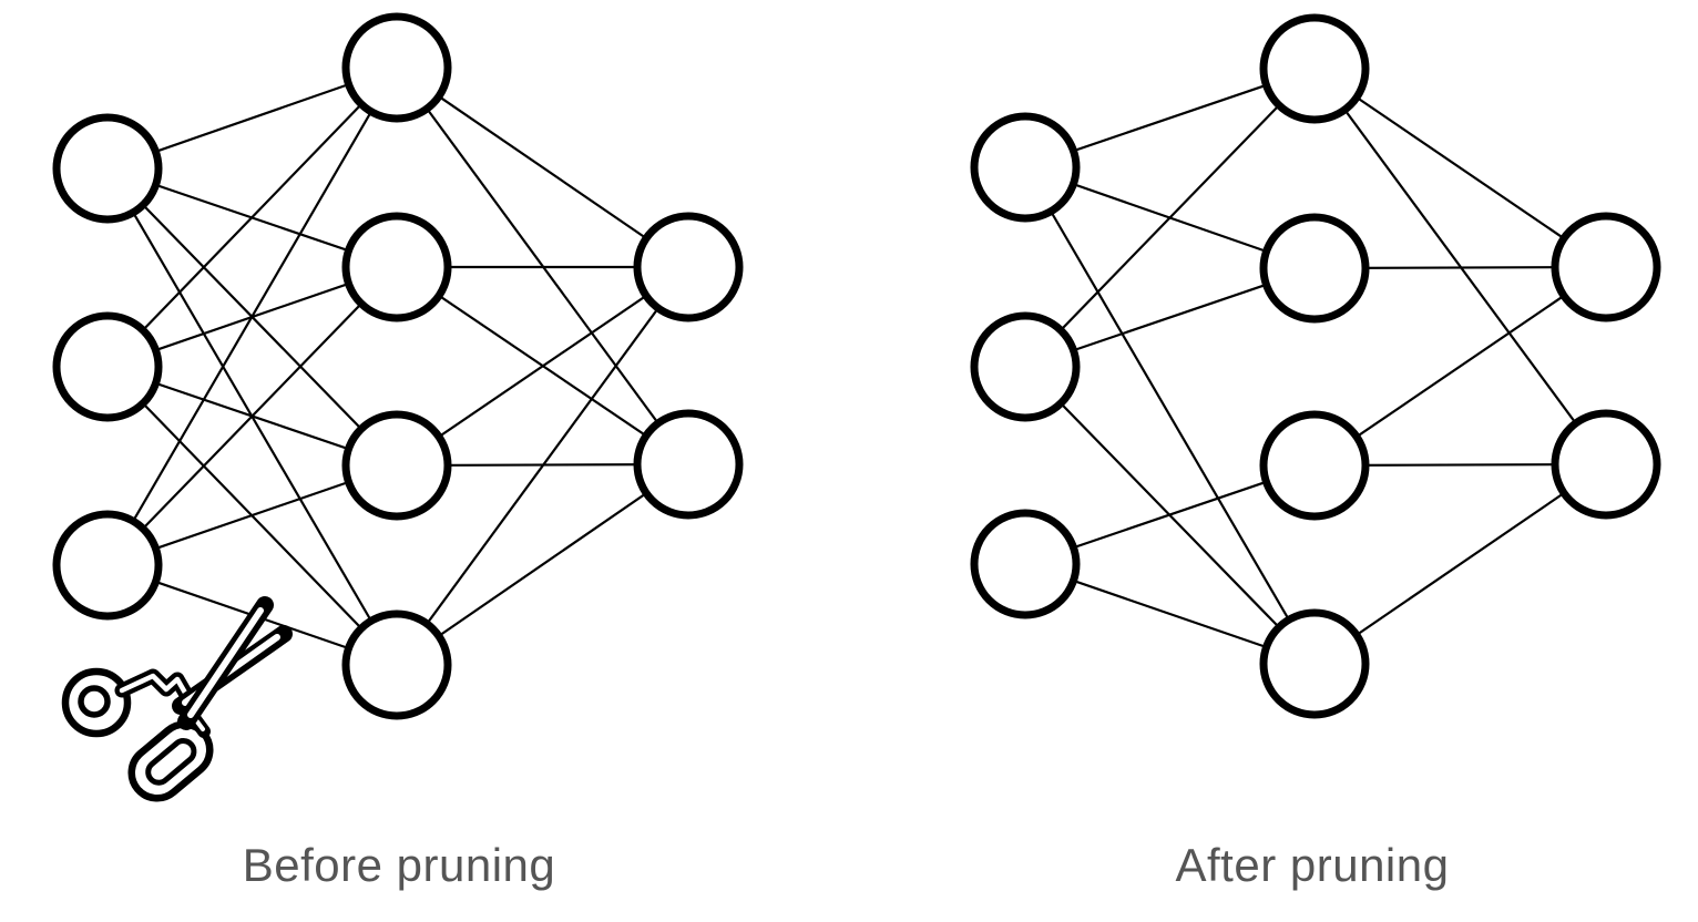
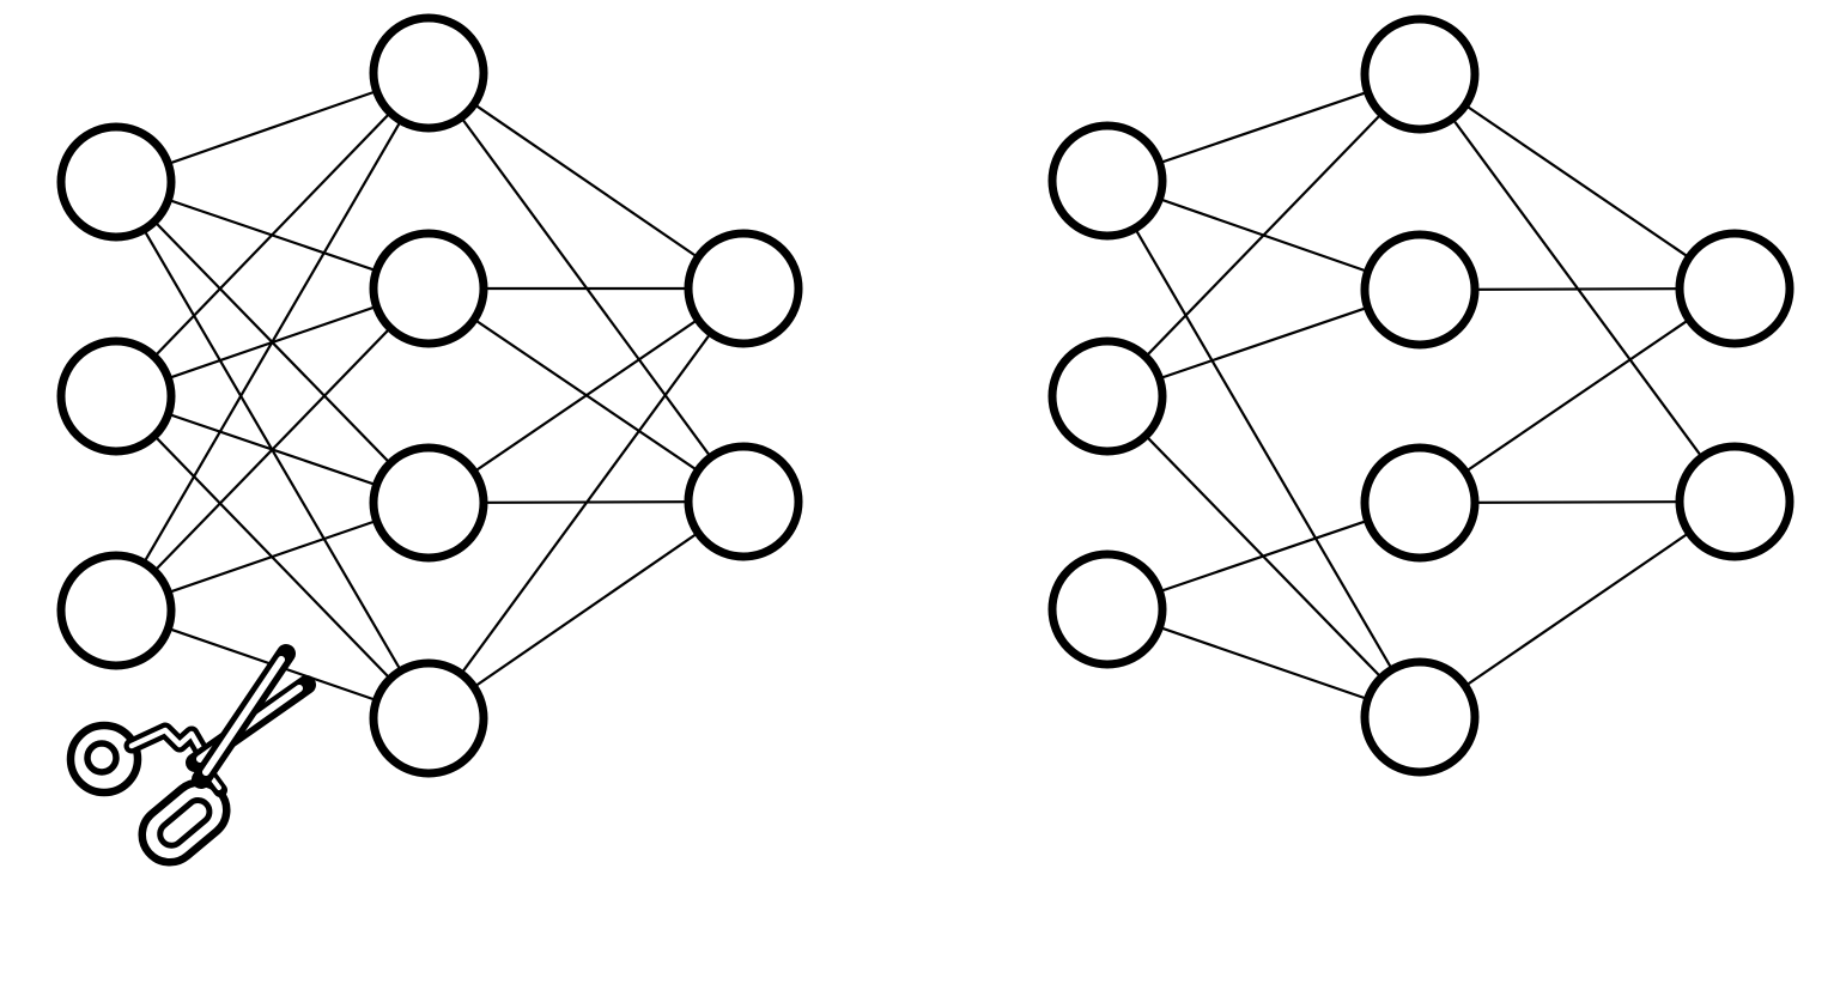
- Before pruning
- After pruning
